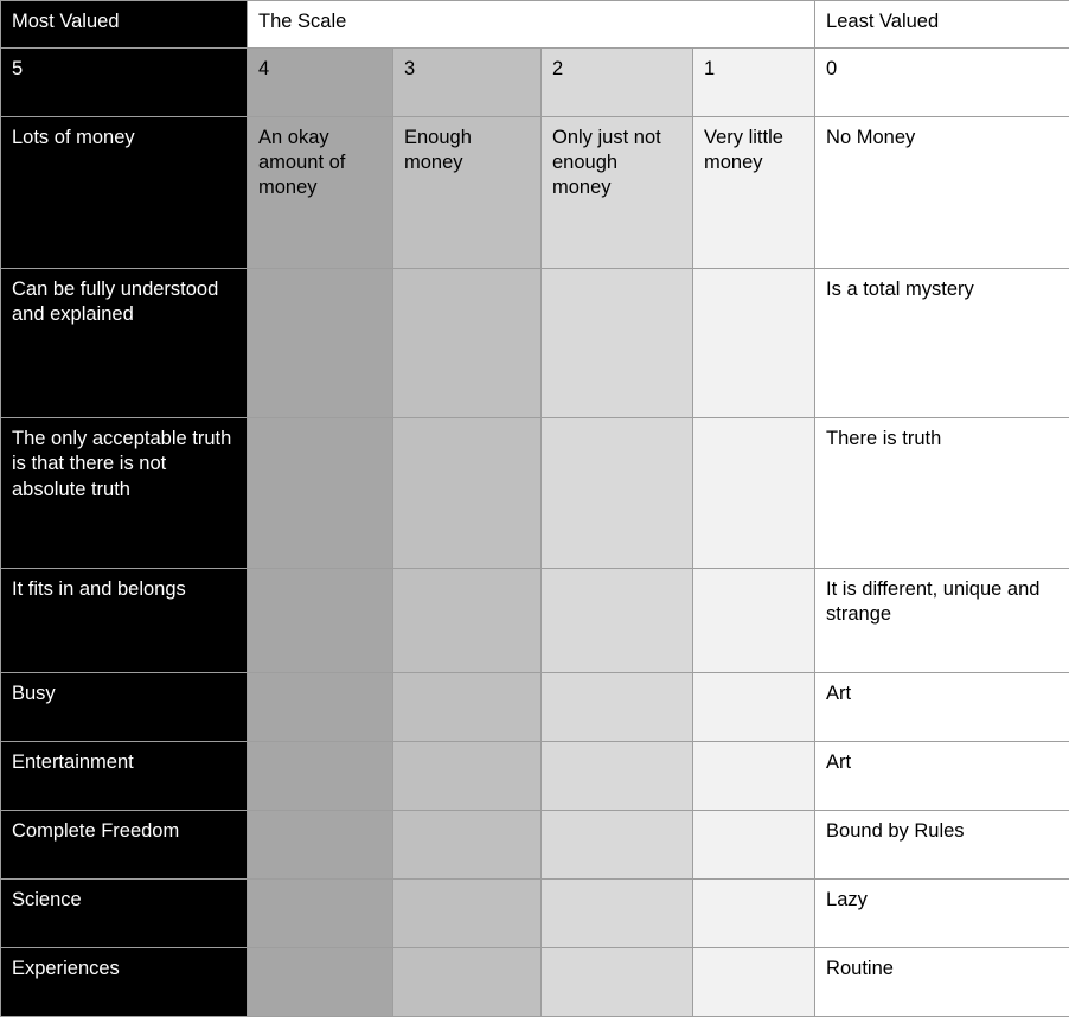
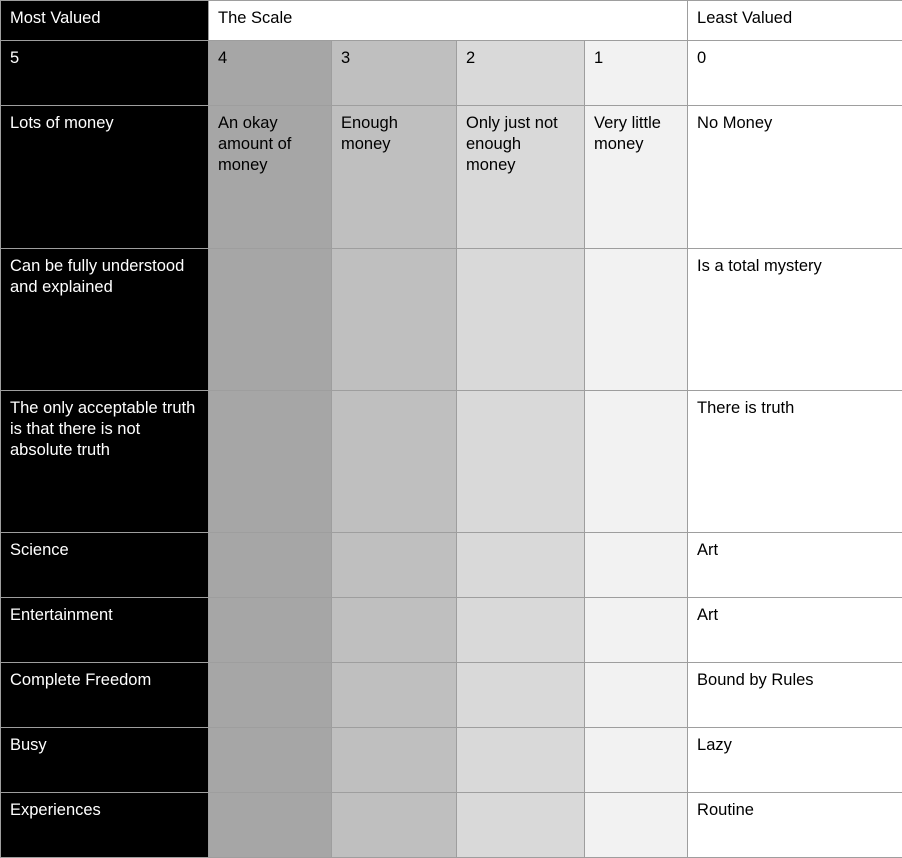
  Most Valued	The Scale	Least Valued
  5	4	3	2	1	0
  Lots of money	An okay amount of money	Enough money	Only just not enough money	Very little money	No Money
  Can be fully understood and explained					Is a total mystery
  The only acceptable truth is that there is not absolute truth					There is truth
- It fits in and belongs					It is different, unique and strange
- Busy					Art
+ Science					Art
  Entertainment					Art
  Complete Freedom					Bound by Rules
- Science					Lazy
+ Busy					Lazy
  Experiences					Routine
